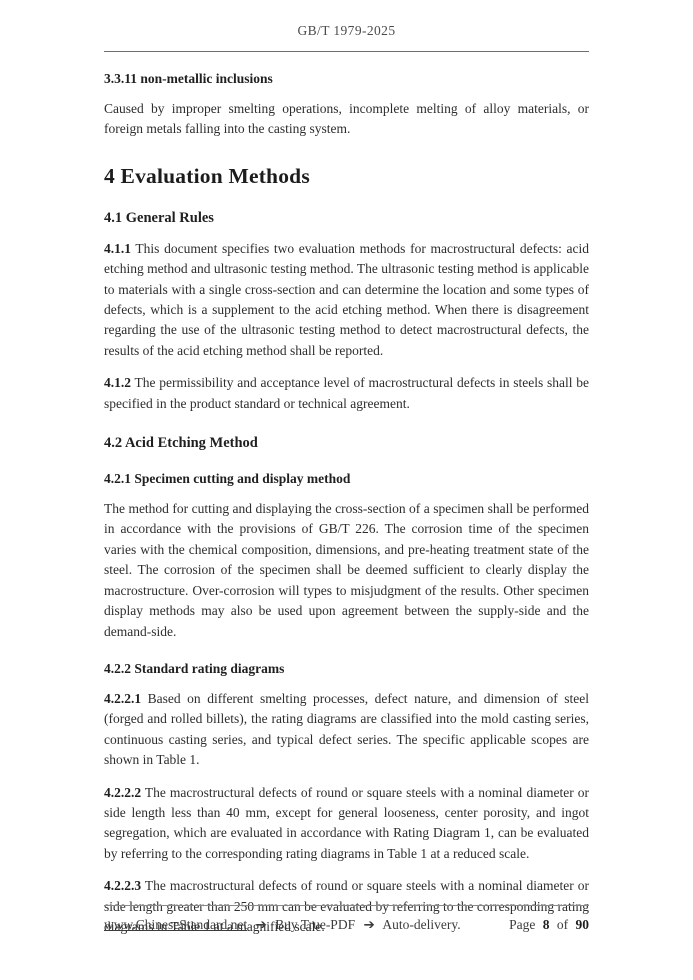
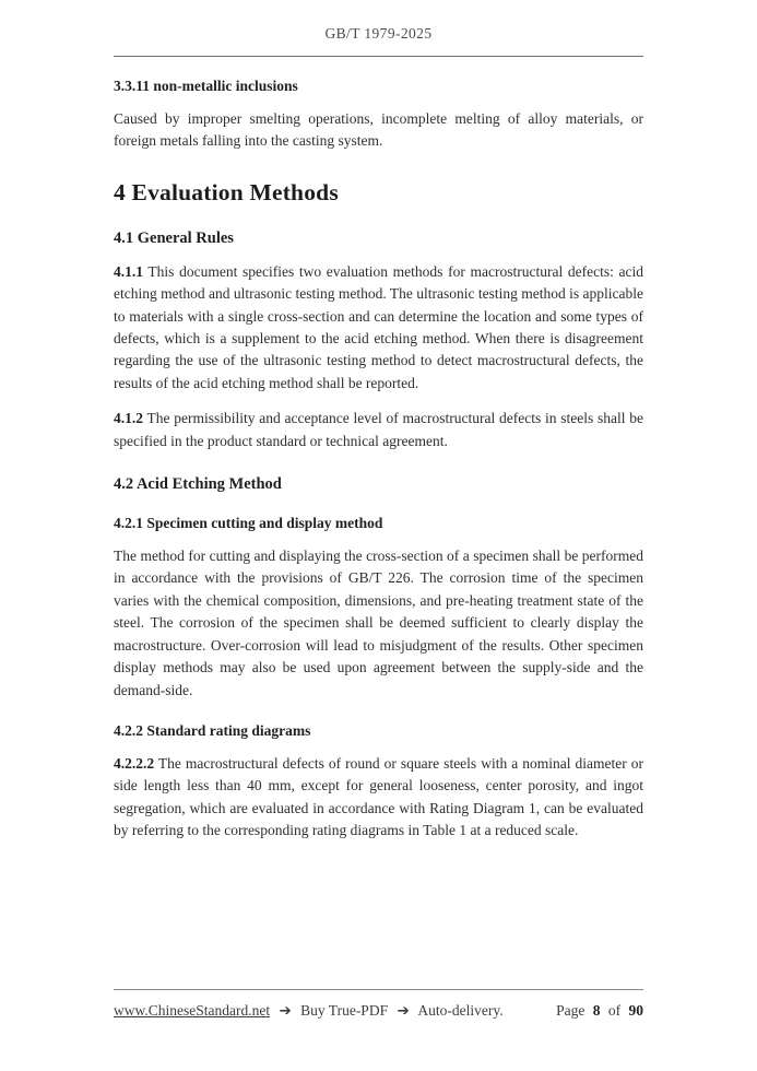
  GB/T 1979-2025
  3.3.11 non-metallic inclusions
  Caused by improper smelting operations, incomplete melting of alloy materials, or foreign metals falling into the casting system.
  4 Evaluation Methods
  4.1 General Rules
  4.1.1 This document specifies two evaluation methods for macrostructural defects: acid etching method and ultrasonic testing method. The ultrasonic testing method is applicable to materials with a single cross-section and can determine the location and some types of defects, which is a supplement to the acid etching method. When there is disagreement regarding the use of the ultrasonic testing method to detect macrostructural defects, the results of the acid etching method shall be reported.
  4.1.2 The permissibility and acceptance level of macrostructural defects in steels shall be specified in the product standard or technical agreement.
  4.2 Acid Etching Method
  4.2.1 Specimen cutting and display method
- The method for cutting and displaying the cross-section of a specimen shall be performed in accordance with the provisions of GB/T 226. The corrosion time of the specimen varies with the chemical composition, dimensions, and pre-heating treatment state of the steel. The corrosion of the specimen shall be deemed sufficient to clearly display the macrostructure. Over-corrosion will types to misjudgment of the results. Other specimen display methods may also be used upon agreement between the supply-side and the demand-side.
+ The method for cutting and displaying the cross-section of a specimen shall be performed in accordance with the provisions of GB/T 226. The corrosion time of the specimen varies with the chemical composition, dimensions, and pre-heating treatment state of the steel. The corrosion of the specimen shall be deemed sufficient to clearly display the macrostructure. Over-corrosion will lead to misjudgment of the results. Other specimen display methods may also be used upon agreement between the supply-side and the demand-side.
  4.2.2 Standard rating diagrams
- 4.2.2.1 Based on different smelting processes, defect nature, and dimension of steel (forged and rolled billets), the rating diagrams are classified into the mold casting series, continuous casting series, and typical defect series. The specific applicable scopes are shown in Table 1.
  4.2.2.2 The macrostructural defects of round or square steels with a nominal diameter or side length less than 40 mm, except for general looseness, center porosity, and ingot segregation, which are evaluated in accordance with Rating Diagram 1, can be evaluated by referring to the corresponding rating diagrams in Table 1 at a reduced scale.
- 4.2.2.3 The macrostructural defects of round or square steels with a nominal diameter or side length greater than 250 mm can be evaluated by referring to the corresponding rating diagrams in Table 1 at a magnified scale.
  www.ChineseStandard.net ➔ Buy True-PDF ➔ Auto-delivery.
  Page 8 of 90
